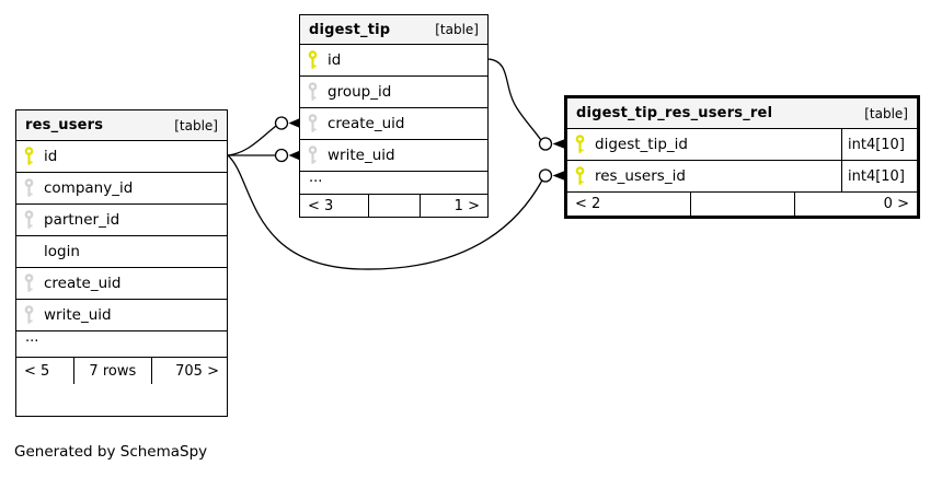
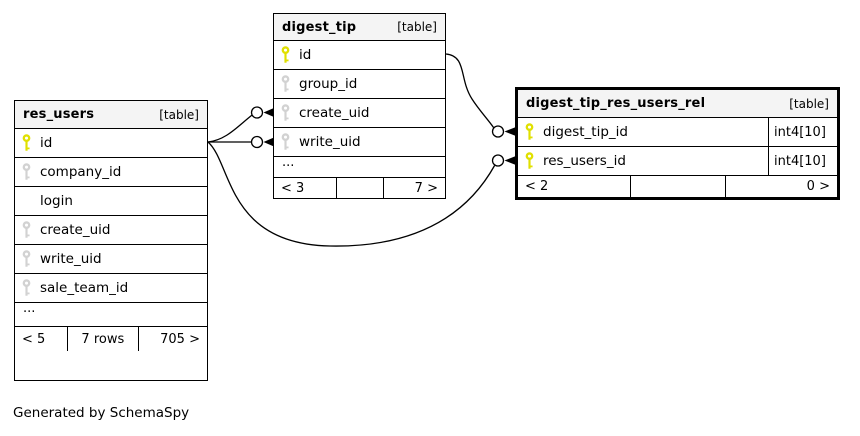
  res_users
  [table]
  id
  company_id
- partner_id
  login
  create_uid
  write_uid
+ sale_team_id
  ...
  < 5
  7 rows
  705 >
  digest_tip
  [table]
  id
  group_id
  create_uid
  write_uid
  ...
  < 3
- 1 >
+ 7 >
  digest_tip_res_users_rel
  [table]
  digest_tip_id
  int4[10]
  res_users_id
  int4[10]
  < 2
  0 >
  Generated by SchemaSpy
